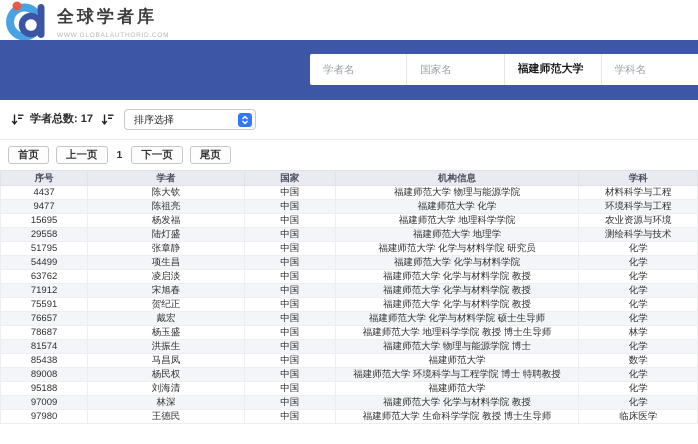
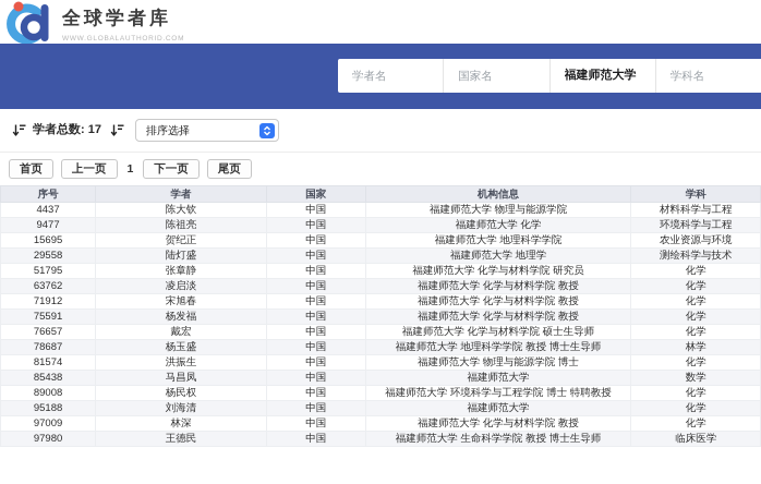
  全球学者库
  学者名
  国家名
  福建师范大学
  学科名
  学者总数: 17
  排序选择
  首页
  上一页
  1
  下一页
  尾页
  序号	学者	国家	机构信息	学科
  4437	陈大钦	中国	福建师范大学 物理与能源学院	材料科学与工程
  9477	陈祖亮	中国	福建师范大学 化学	环境科学与工程
- 15695	杨发福	中国	福建师范大学 地理科学学院	农业资源与环境
+ 15695	贺纪正	中国	福建师范大学 地理科学学院	农业资源与环境
  29558	陆灯盛	中国	福建师范大学 地理学	测绘科学与技术
  51795	张章静	中国	福建师范大学 化学与材料学院 研究员	化学
- 54499	项生昌	中国	福建师范大学 化学与材料学院	化学
  63762	凌启淡	中国	福建师范大学 化学与材料学院 教授	化学
  71912	宋旭春	中国	福建师范大学 化学与材料学院 教授	化学
- 75591	贺纪正	中国	福建师范大学 化学与材料学院 教授	化学
+ 75591	杨发福	中国	福建师范大学 化学与材料学院 教授	化学
  76657	戴宏	中国	福建师范大学 化学与材料学院 硕士生导师	化学
  78687	杨玉盛	中国	福建师范大学 地理科学学院 教授 博士生导师	林学
  81574	洪振生	中国	福建师范大学 物理与能源学院 博士	化学
  85438	马昌凤	中国	福建师范大学	数学
  89008	杨民权	中国	福建师范大学 环境科学与工程学院 博士 特聘教授	化学
  95188	刘海清	中国	福建师范大学	化学
  97009	林深	中国	福建师范大学 化学与材料学院 教授	化学
  97980	王德民	中国	福建师范大学 生命科学学院 教授 博士生导师	临床医学
